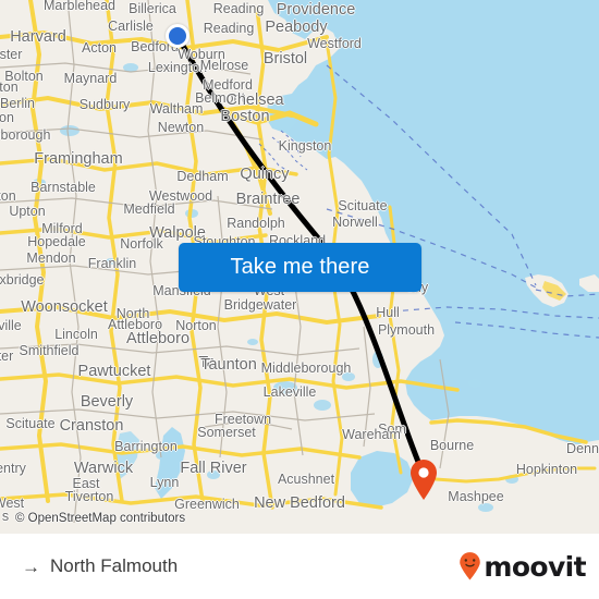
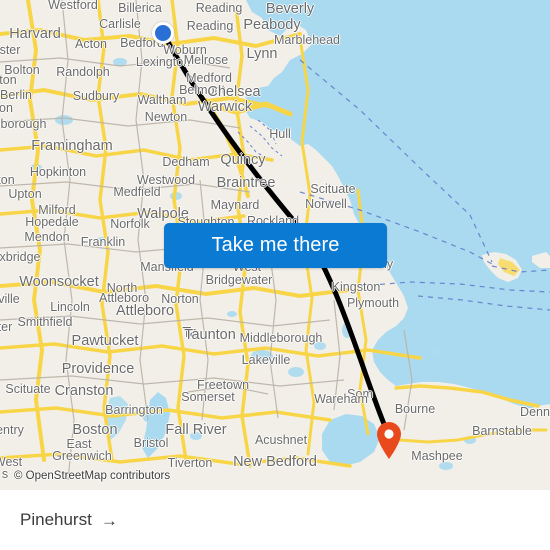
- Marblehead
+ Westford
  Billerica
  Reading
- Providence
+ Beverly
  Carlisle
  Reading
  Peabody
  Harvard
  ster
  Bedfor
  Woburn
- Westford
+ Marblehead
  Acton
  Lexington
  Melrose
- Bristol
+ Lynn
  Bolton
- Maynard
+ Randolph
  ton
  Medford
  Belmont
  Chelsea
  Berlin
  Waltham
- Boston
+ Warwick
  Sudbury
  on
  borough
  Newton
- Kingston
+ Hull
  Framingham
  Dedham
  Quincy
- Barnstable
+ Hopkinton
  Westwood
  Braintree
  Upton
  Medfield
  Milford
- Randolph
+ Maynard
  Scituate
  Norwell
  Walpole
  Hopedale
  Norfolk
  Stoughton
  Rockland
  Mendon
  Franklin
  xbridge
  Bridgewater
- Hull
+ Kingston
  Plymouth
  Woonsocket
  North
  Attleboro
  Norton
  ville
  Lincoln
  Attleboro
  Smithfield
  Ta
  Pawtucket
  Taunton
  Middleborough
  Lakeville
- Beverly
+ Providence
  Cranston
  Scituate
  Som
  Freetown
  Somerset
  Barrington
  Wareham
  Bourne
- Warwick
+ Boston
- Lynn
+ Bristol
  Fall River
  ntry
- Hopkinton
+ Barnstable
  Denn
  East
- Tiverton
+ Greenwich
  Acushnet
  Mashpee
- Greenwich
+ Tiverton
  New Bedford
  est
  s
  Take me there
  © OpenStreetMap contributors
+ Pinehurst
  →
- North Falmouth
- moovit
